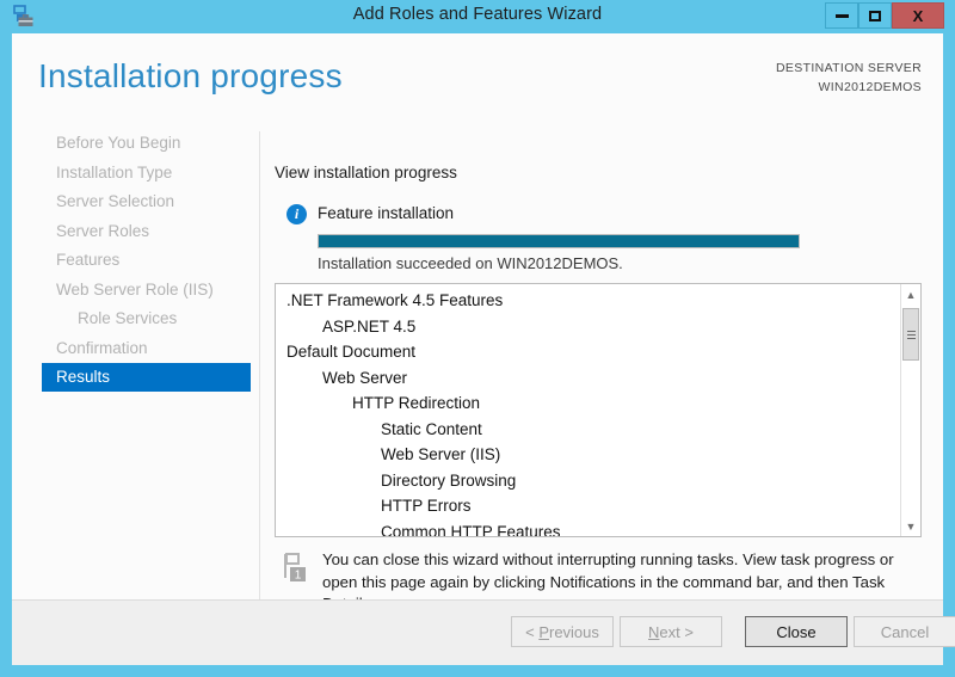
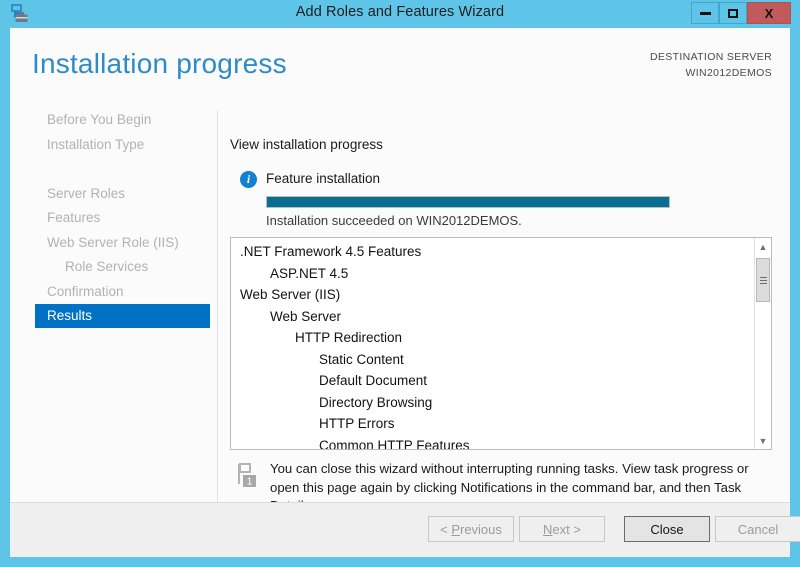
  Add Roles and Features Wizard
  X
  Installation progress
  DESTINATION SERVER
  WIN2012DEMOS
  Before You Begin
  Installation Type
- Server Selection
  Server Roles
  Features
  Web Server Role (IIS)
  Role Services
  Confirmation
  Results
  View installation progress
  i
  Feature installation
  Installation succeeded on WIN2012DEMOS.
  .NET Framework 4.5 Features
  ASP.NET 4.5
- Default Document
+ Web Server (IIS)
  Web Server
  HTTP Redirection
  Static Content
- Web Server (IIS)
+ Default Document
  Directory Browsing
  HTTP Errors
  Common HTTP Features
  ▲
  ▼
  1
  You can close this wizard without interrupting running tasks. View task progress or open this page again by clicking Notifications in the command bar, and then Task
  < Previous
  Next >
  Close
  Cancel
